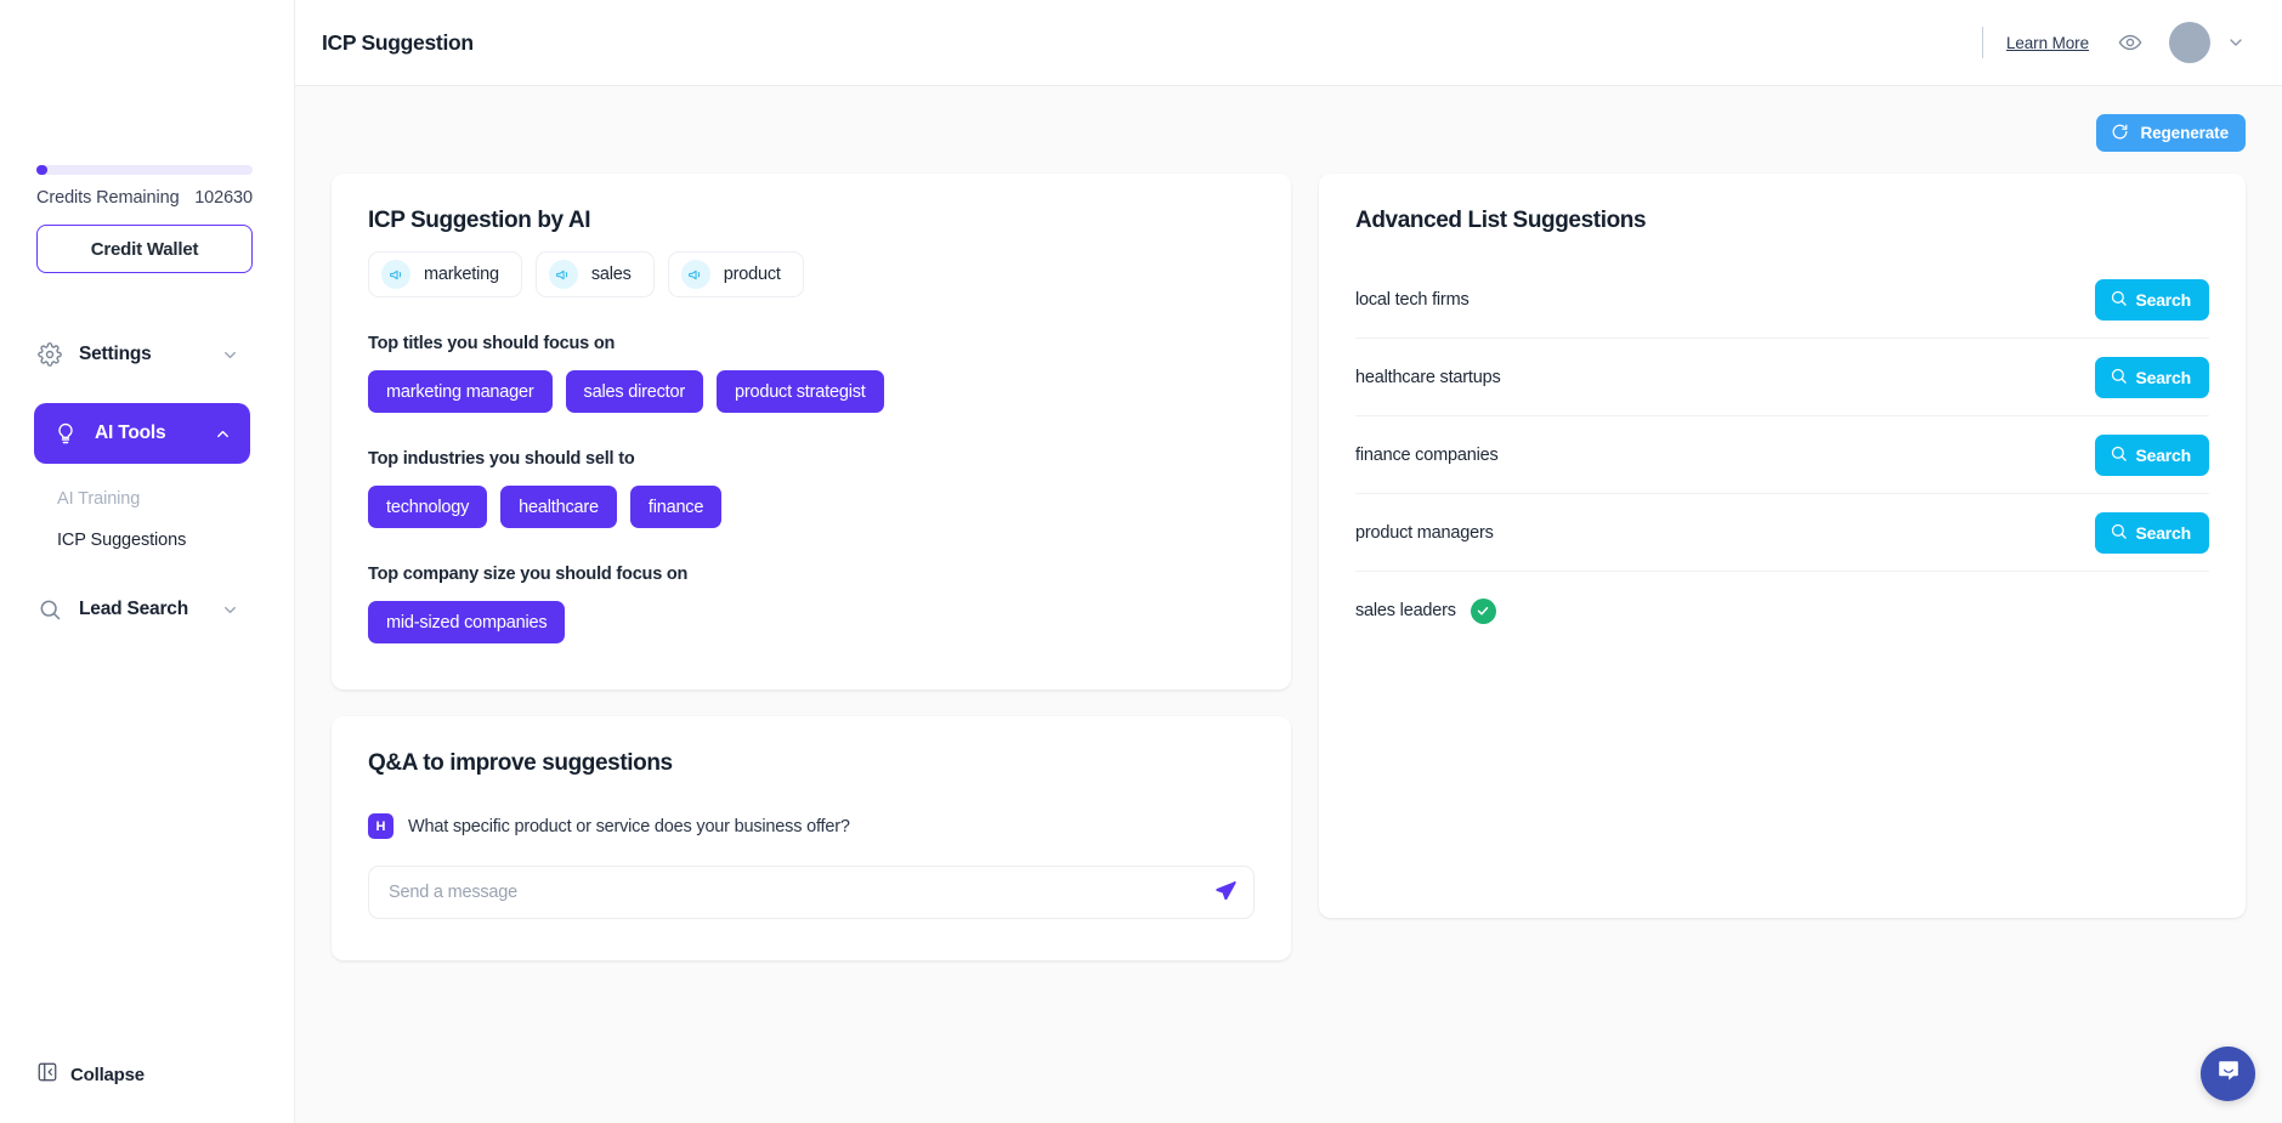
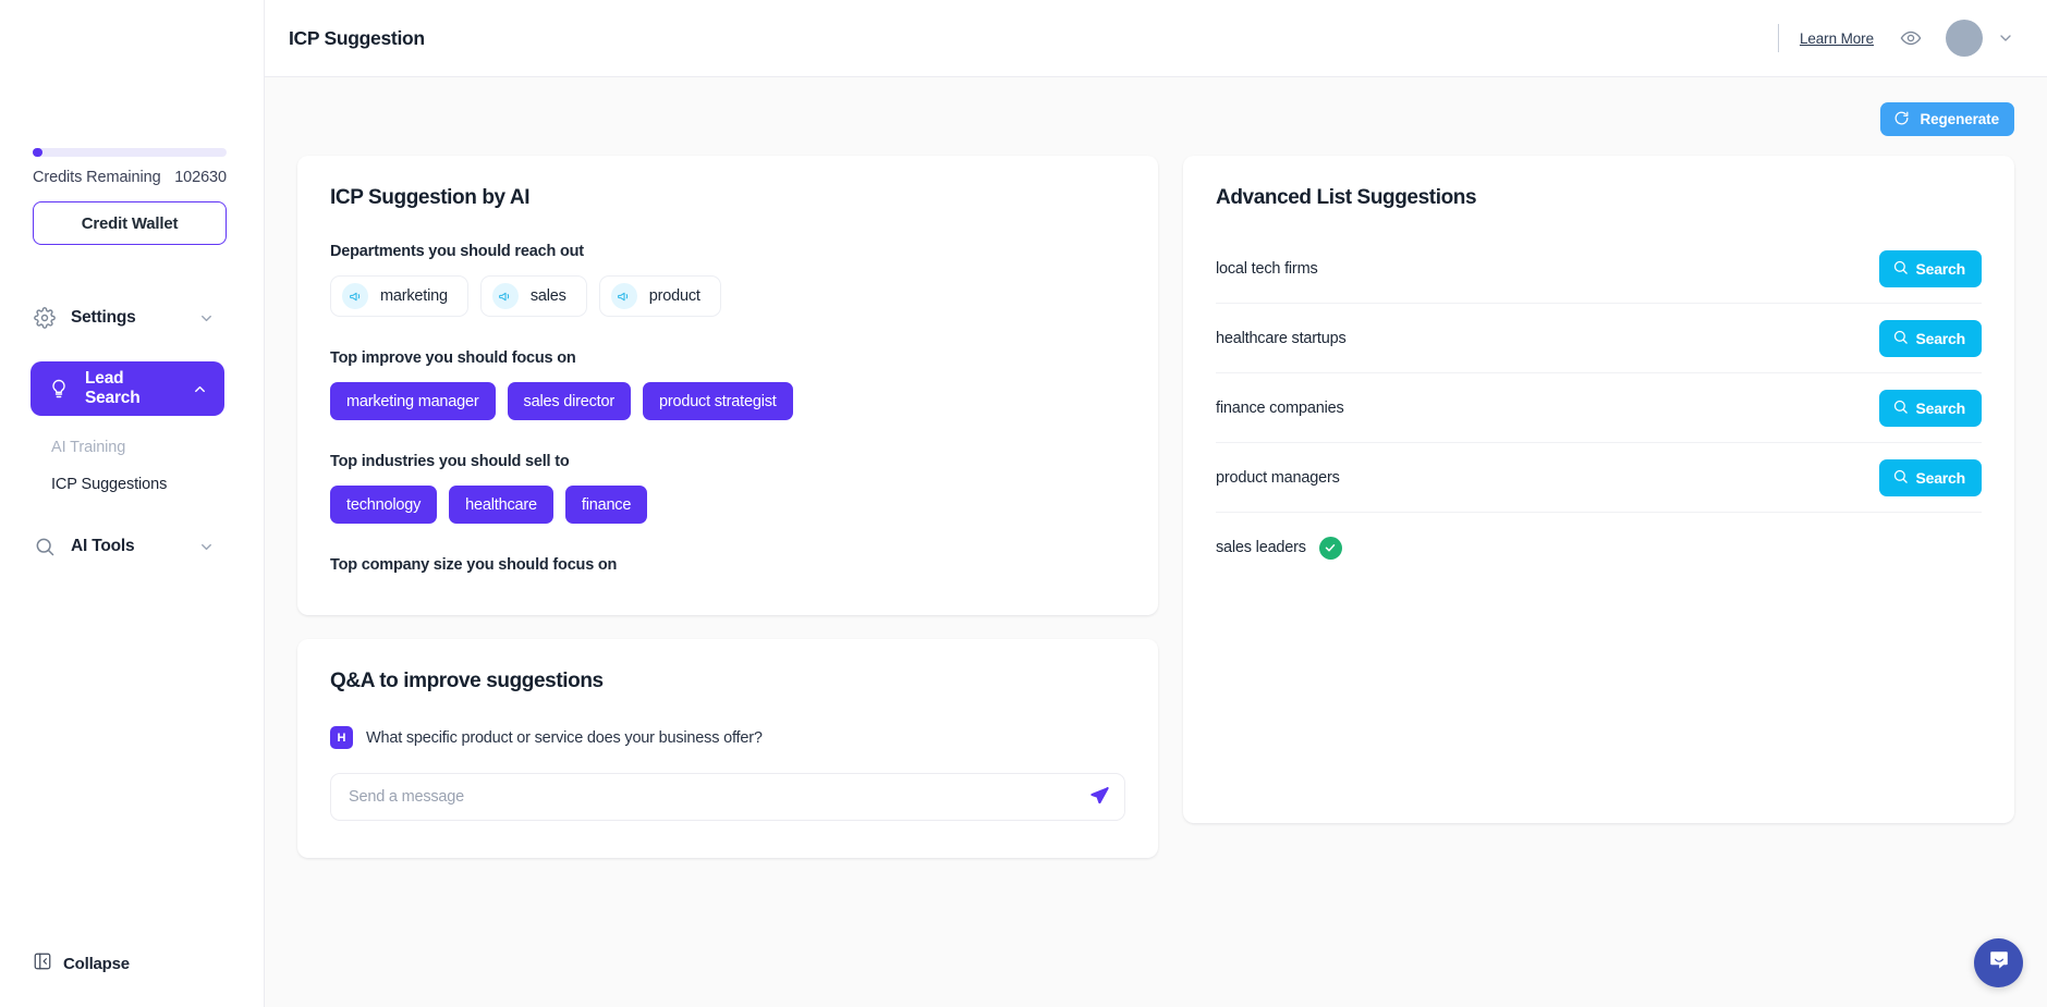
  Credits Remaining
  102630
  Credit Wallet
  Settings
- AI Tools
+ Lead Search
  AI Training
  ICP Suggestions
- Lead Search
+ AI Tools
  Collapse
  ICP Suggestion
  Learn More
  Regenerate
  ICP Suggestion by AI
+ Departments you should reach out
  marketing
  sales
  product
- Top titles you should focus on
+ Top improve you should focus on
  marketing manager
  sales director
  product strategist
  Top industries you should sell to
  technology
  healthcare
  finance
  Top company size you should focus on
- mid-sized companies
  Q&A to improve suggestions
  H
  What specific product or service does your business offer?
  Send a message
  Advanced List Suggestions
  local tech firms
  Search
  healthcare startups
  Search
  finance companies
  Search
  product managers
  Search
  sales leaders
